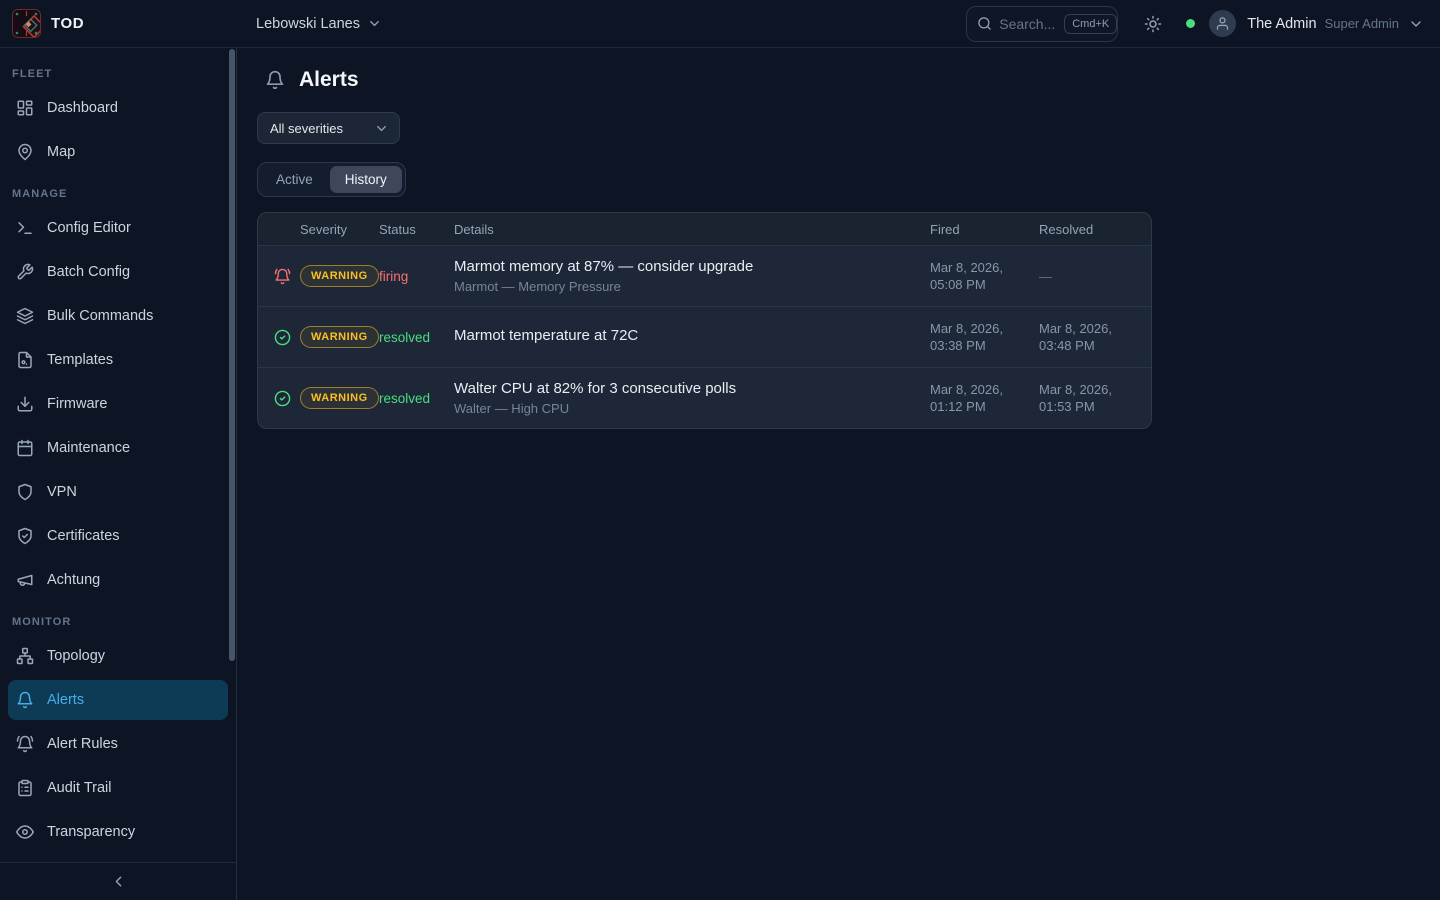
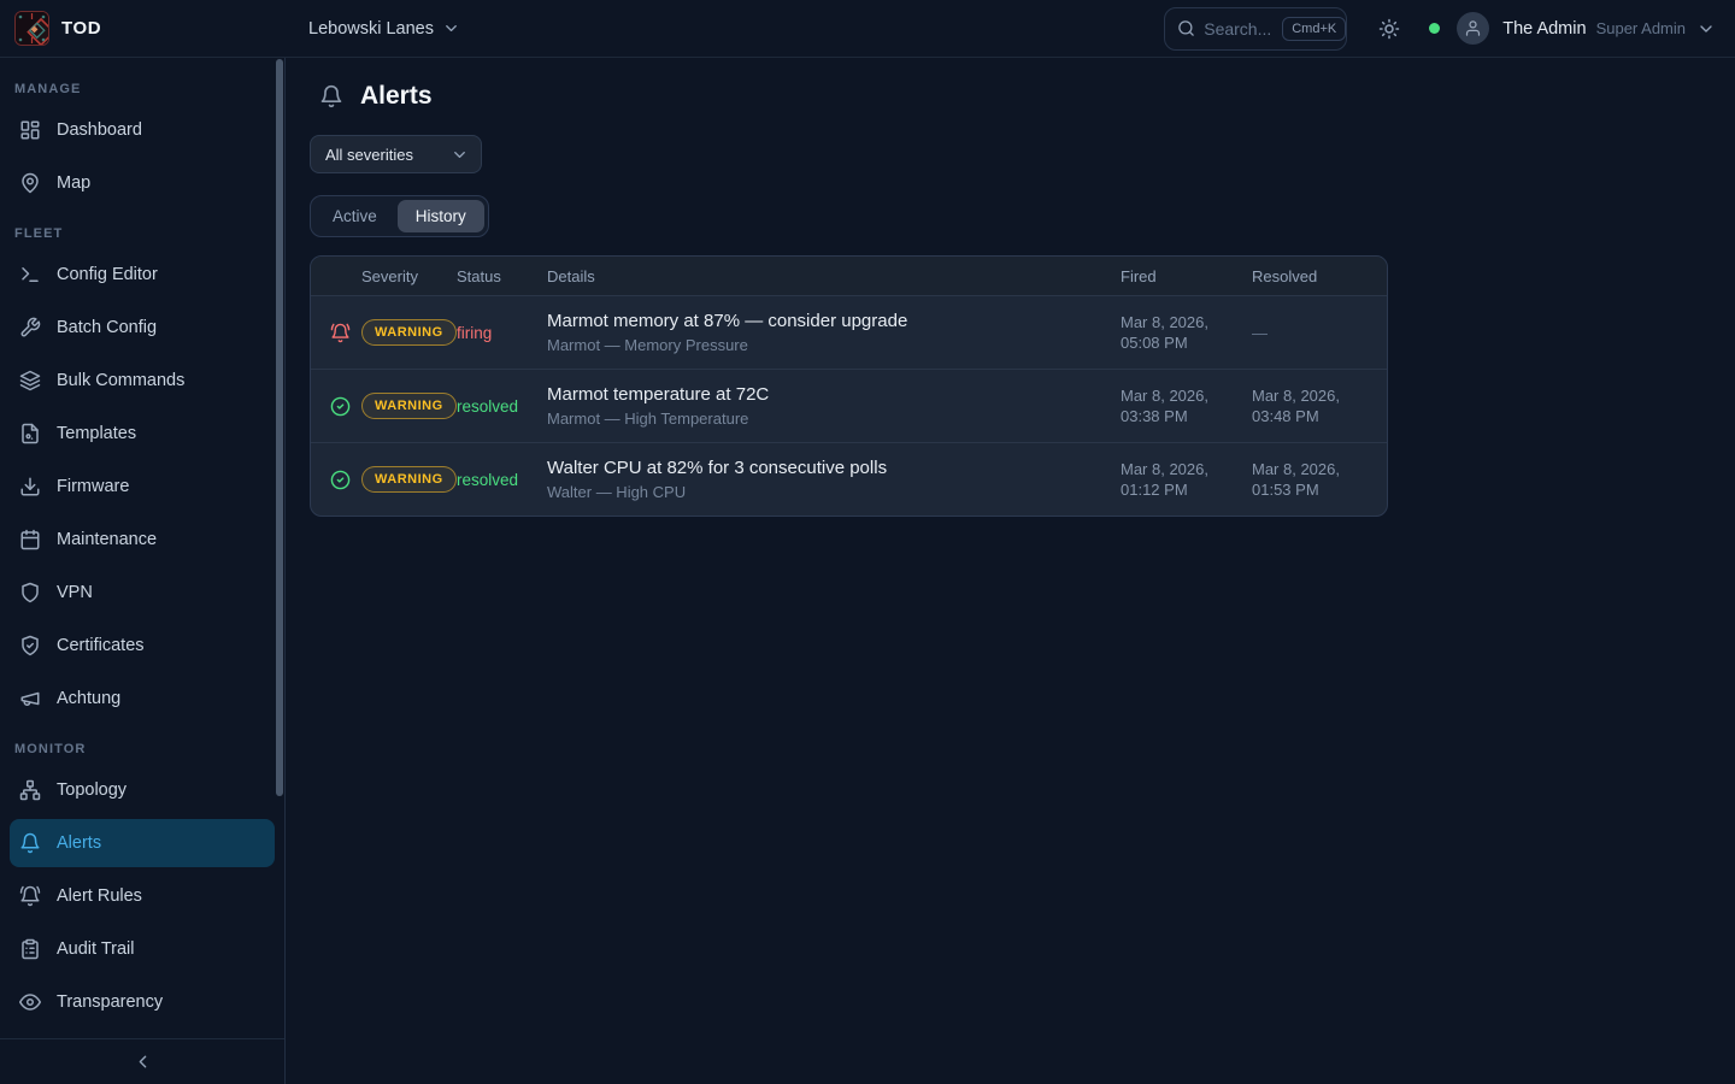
  TOD
  Lebowski Lanes
  Search...
  Cmd+K
  The Admin
  Super Admin
- FLEET
+ MANAGE
  Dashboard
  Map
- MANAGE
+ FLEET
  Config Editor
  Batch Config
  Bulk Commands
  Templates
  Firmware
  Maintenance
  VPN
  Certificates
  Achtung
  MONITOR
  Topology
  Alerts
  Alert Rules
  Audit Trail
  Transparency
  Alerts
  All severities
  Active
  History
  Severity
  Status
  Details
  Fired
  Resolved
  WARNING
  firing
  Marmot memory at 87% — consider upgrade
  Marmot — Memory Pressure
  Mar 8, 2026,
  05:08 PM
  —
  WARNING
  resolved
  Marmot temperature at 72C
+ Marmot — High Temperature
  Mar 8, 2026,
  03:38 PM
  Mar 8, 2026,
  03:48 PM
  WARNING
  resolved
  Walter CPU at 82% for 3 consecutive polls
  Walter — High CPU
  Mar 8, 2026,
  01:12 PM
  Mar 8, 2026,
  01:53 PM
